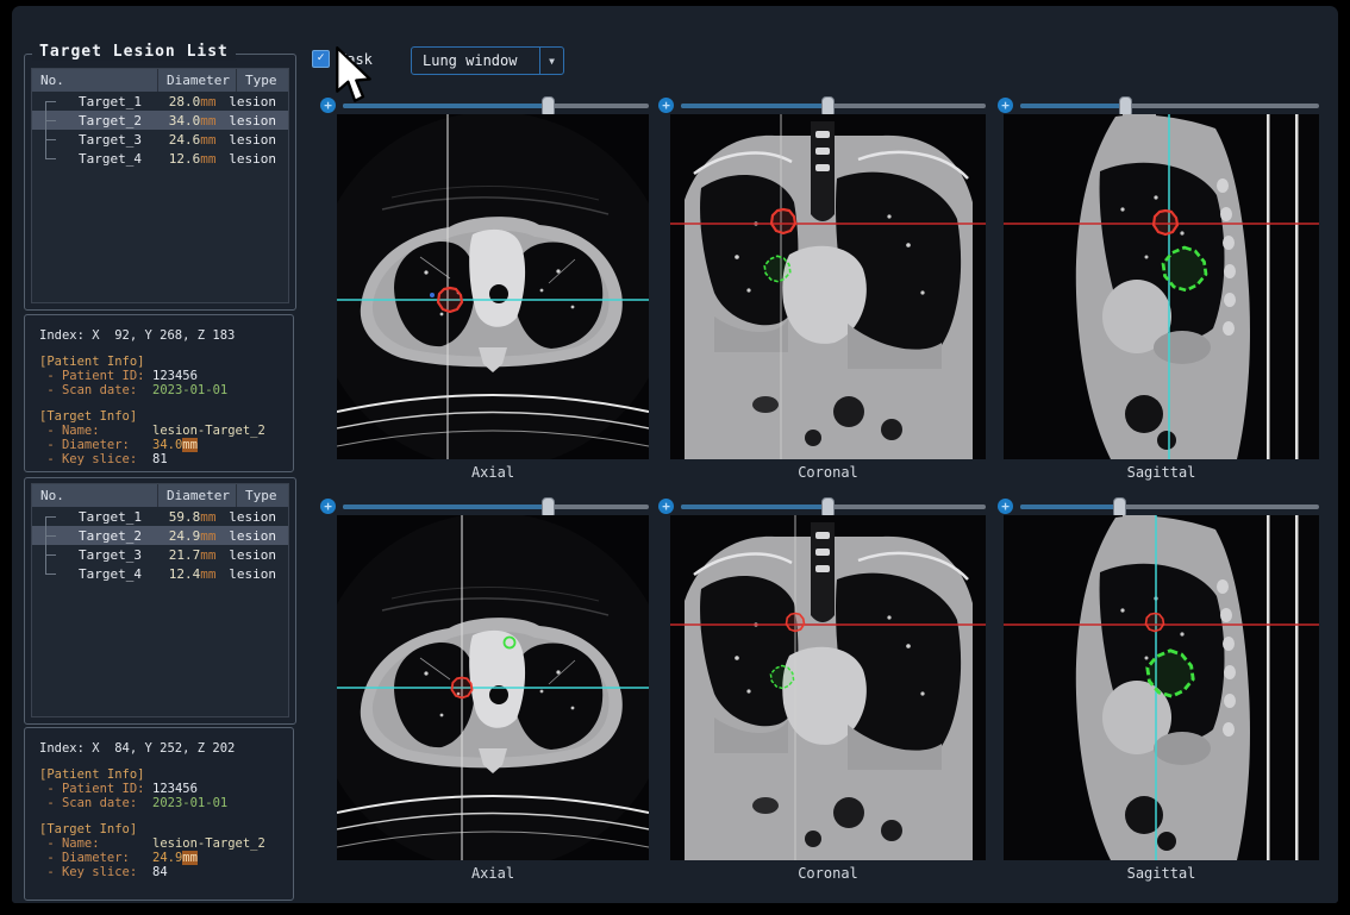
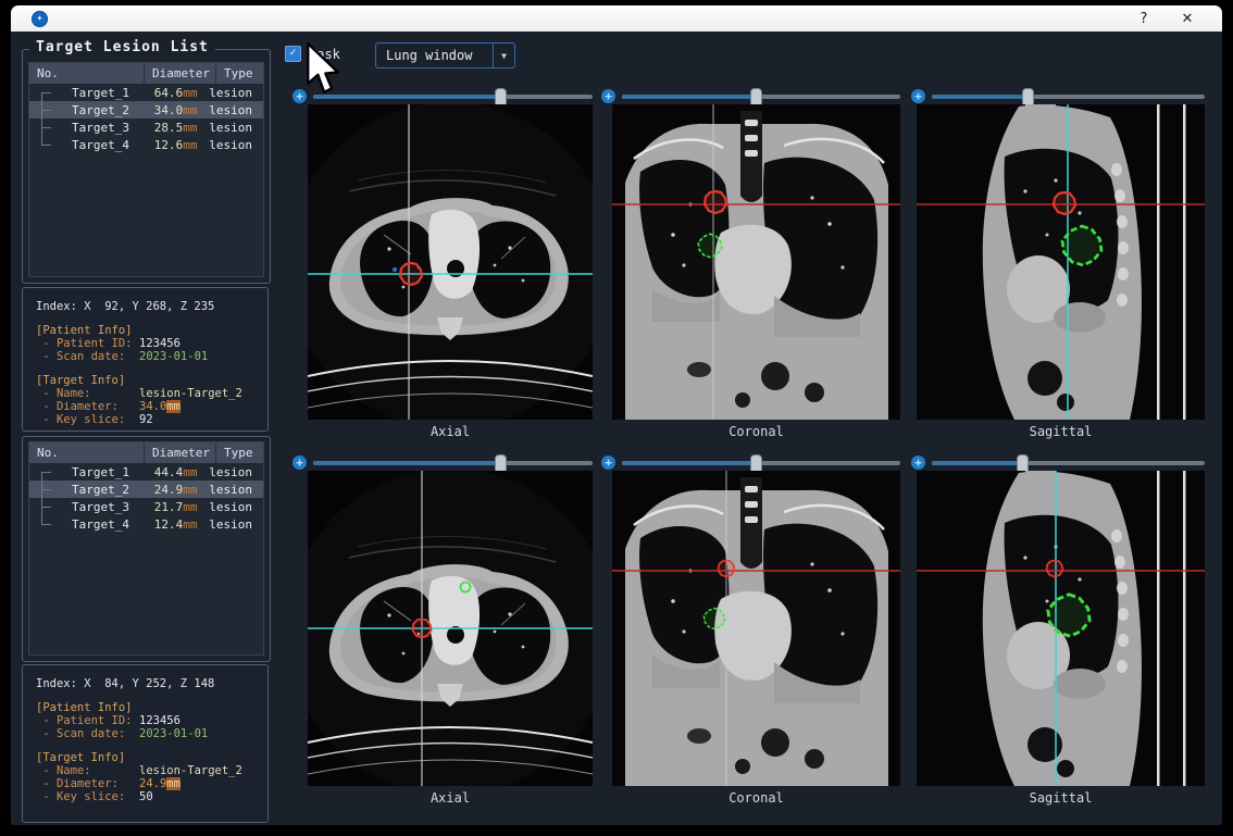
+ ✦
+ ?
+ ✕
  Target Lesion List
  No.
  Diameter
  Type
  Target_1
- 28.0mm
+ 64.6mm
  lesion
  Target_2
  34.0mm
  lesion
  Target_3
- 24.6mm
+ 28.5mm
  lesion
  Target_4
  12.6mm
  lesion
- Index: X 92, Y 268, Z 183
+ Index: X 92, Y 268, Z 235
  [Patient Info]
  - Patient ID:
  123456
  - Scan date:
  2023-01-01
  [Target Info]
  - Name:
  lesion-Target_2
  - Diameter:
  34.0
  mm
  - Key slice:
- 81
+ 92
  No.
  Diameter
  Type
  Target_1
- 59.8mm
+ 44.4mm
  lesion
  Target_2
  24.9mm
  lesion
  Target_3
  21.7mm
  lesion
  Target_4
  12.4mm
  lesion
- Index: X 84, Y 252, Z 202
+ Index: X 84, Y 252, Z 148
  [Patient Info]
  - Patient ID:
  123456
  - Scan date:
  2023-01-01
  [Target Info]
  - Name:
  lesion-Target_2
  - Diameter:
  24.9
  mm
  - Key slice:
- 84
+ 50
  ✓
  ask
  Lung window
  ▼
  +
  +
  +
  Axial
  Coronal
  Sagittal
  +
  +
  +
  Axial
  Coronal
  Sagittal
